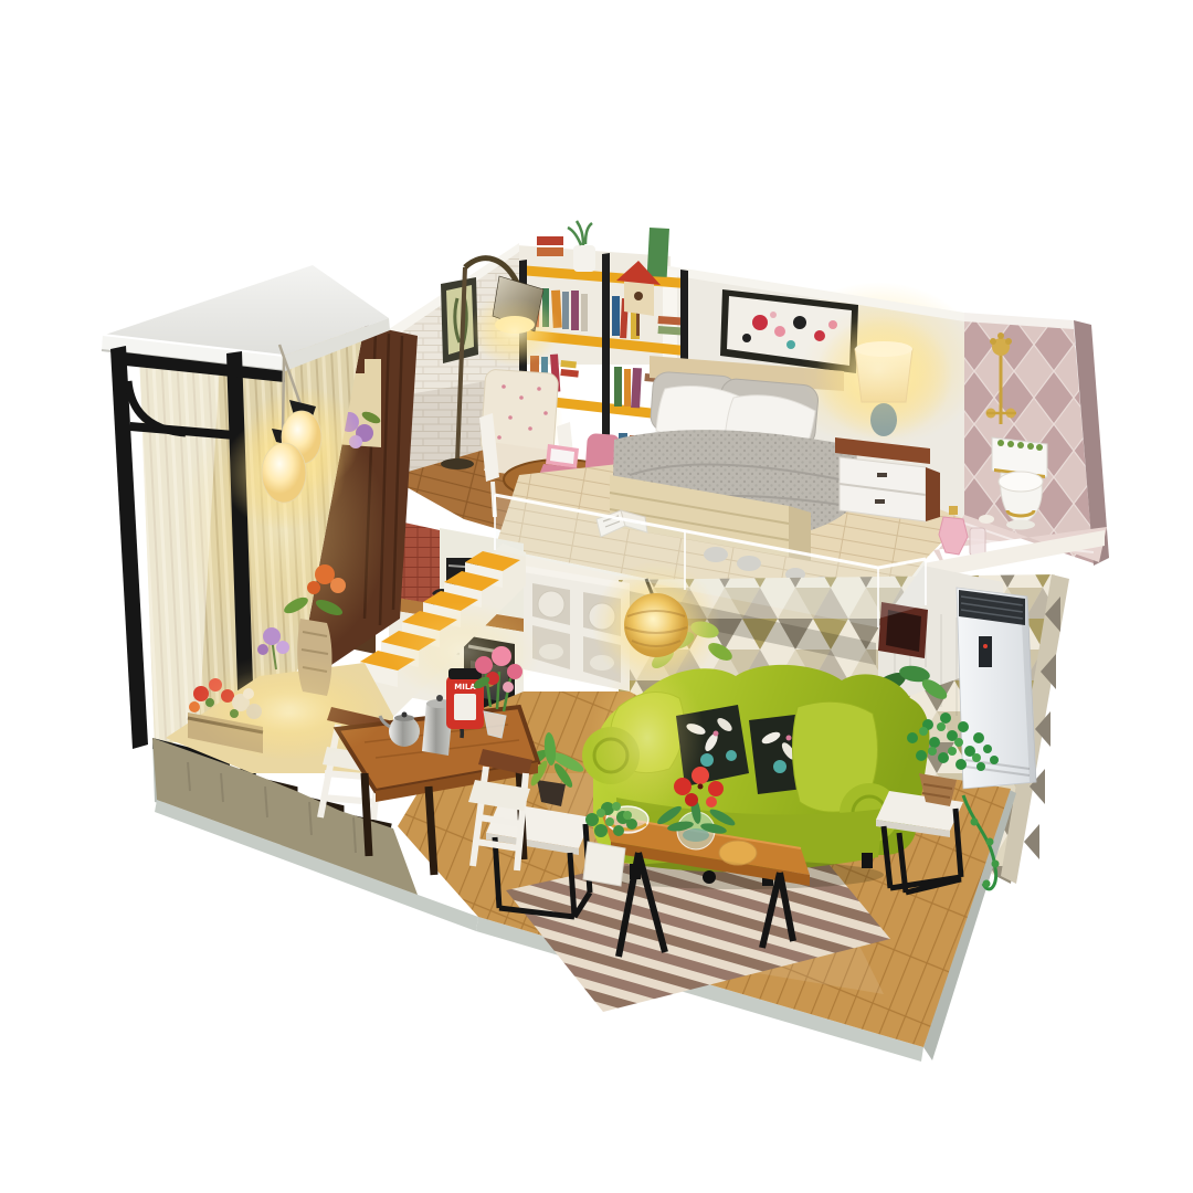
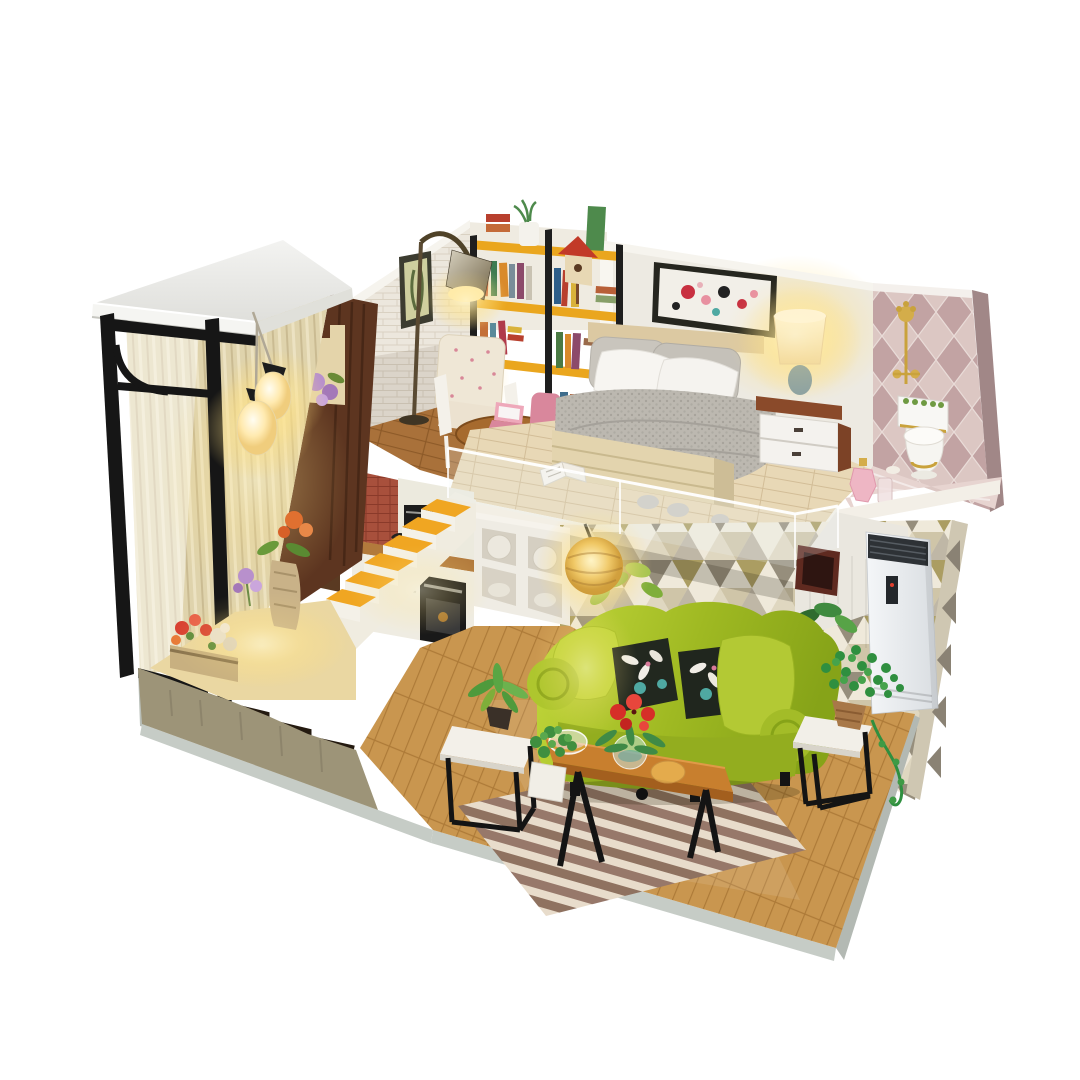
- MILA
